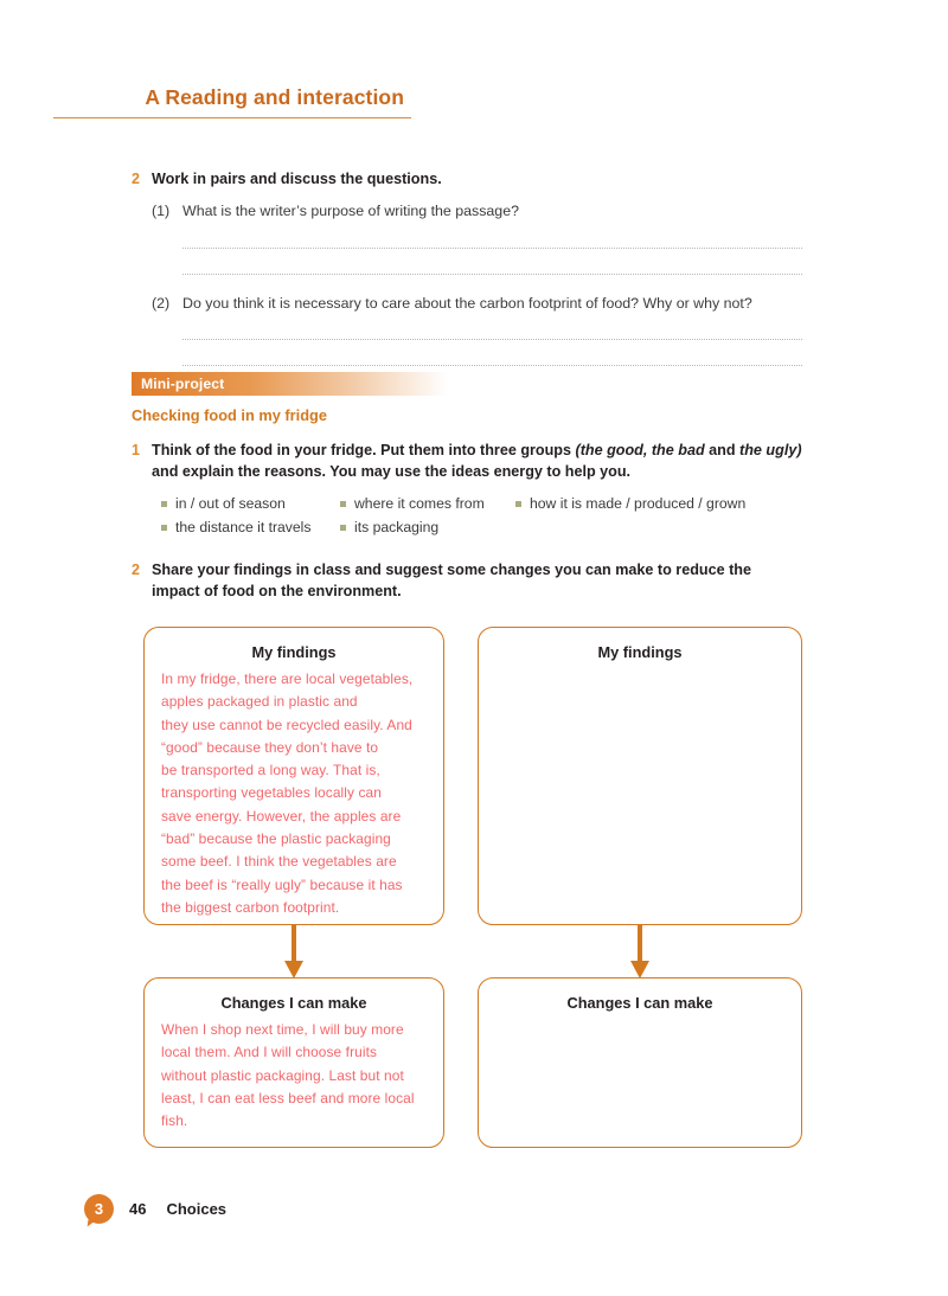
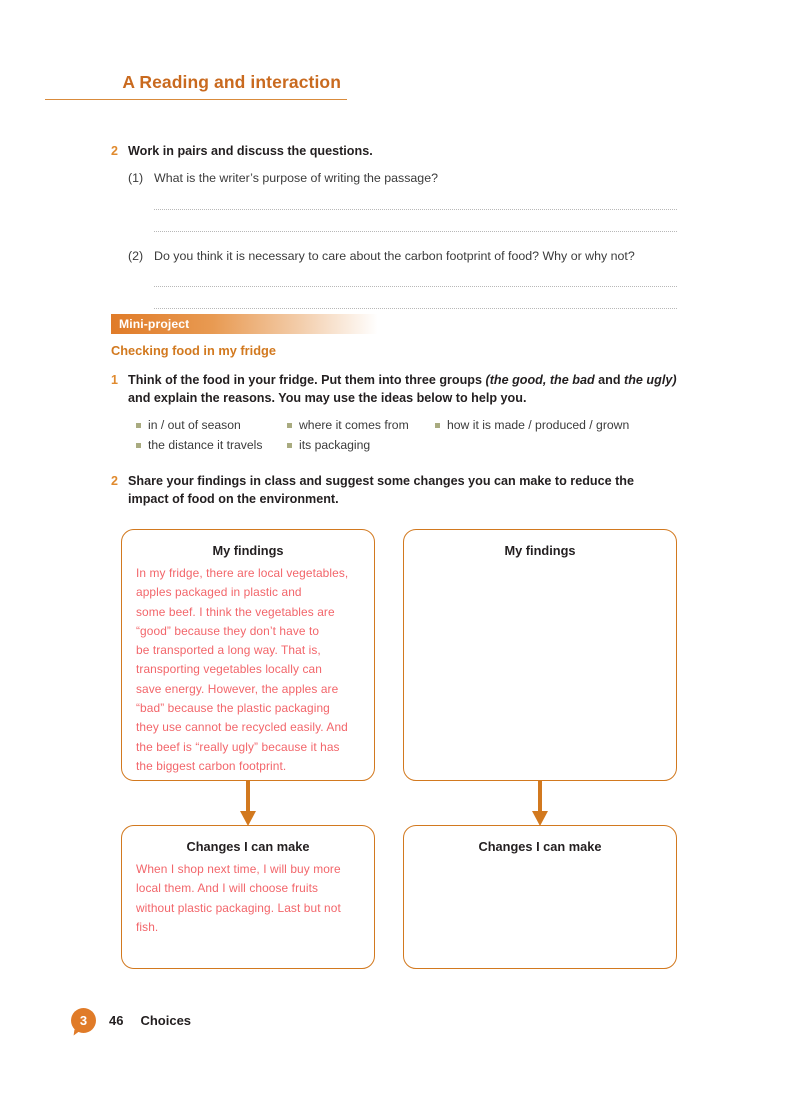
  A Reading and interaction
  2
  Work in pairs and discuss the questions.
  (1)
  What is the writer’s purpose of writing the passage?
  (2)
  Do you think it is necessary to care about the carbon footprint of food? Why or why not?
  Mini-project
  Checking food in my fridge
  1
- Think of the food in your fridge. Put them into three groups (the good, the bad and the ugly) and explain the reasons. You may use the ideas energy to help you.
+ Think of the food in your fridge. Put them into three groups (the good, the bad and the ugly) and explain the reasons. You may use the ideas below to help you.
  in / out of season
  where it comes from
  how it is made / produced / grown
  the distance it travels
  its packaging
  2
  Share your findings in class and suggest some changes you can make to reduce the impact of food on the environment.
  My findings
  In my fridge, there are local vegetables,
  apples packaged in plastic and
- they use cannot be recycled easily. And
+ some beef. I think the vegetables are
  “good” because they don’t have to
  be transported a long way. That is,
  transporting vegetables locally can
  save energy. However, the apples are
  “bad” because the plastic packaging
- some beef. I think the vegetables are
+ they use cannot be recycled easily. And
  the beef is “really ugly” because it has
  the biggest carbon footprint.
  My findings
  Changes I can make
  When I shop next time, I will buy more
  local them. And I will choose fruits
  without plastic packaging. Last but not
- least, I can eat less beef and more local
  fish.
  Changes I can make
  3
  46
  Choices
